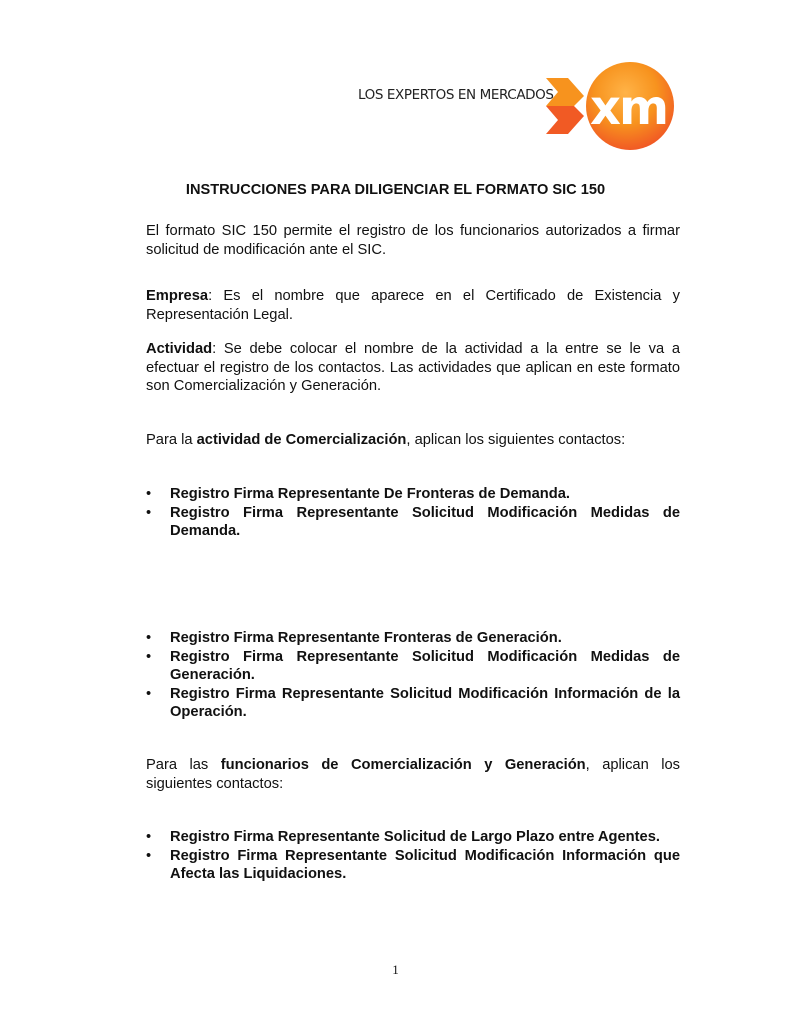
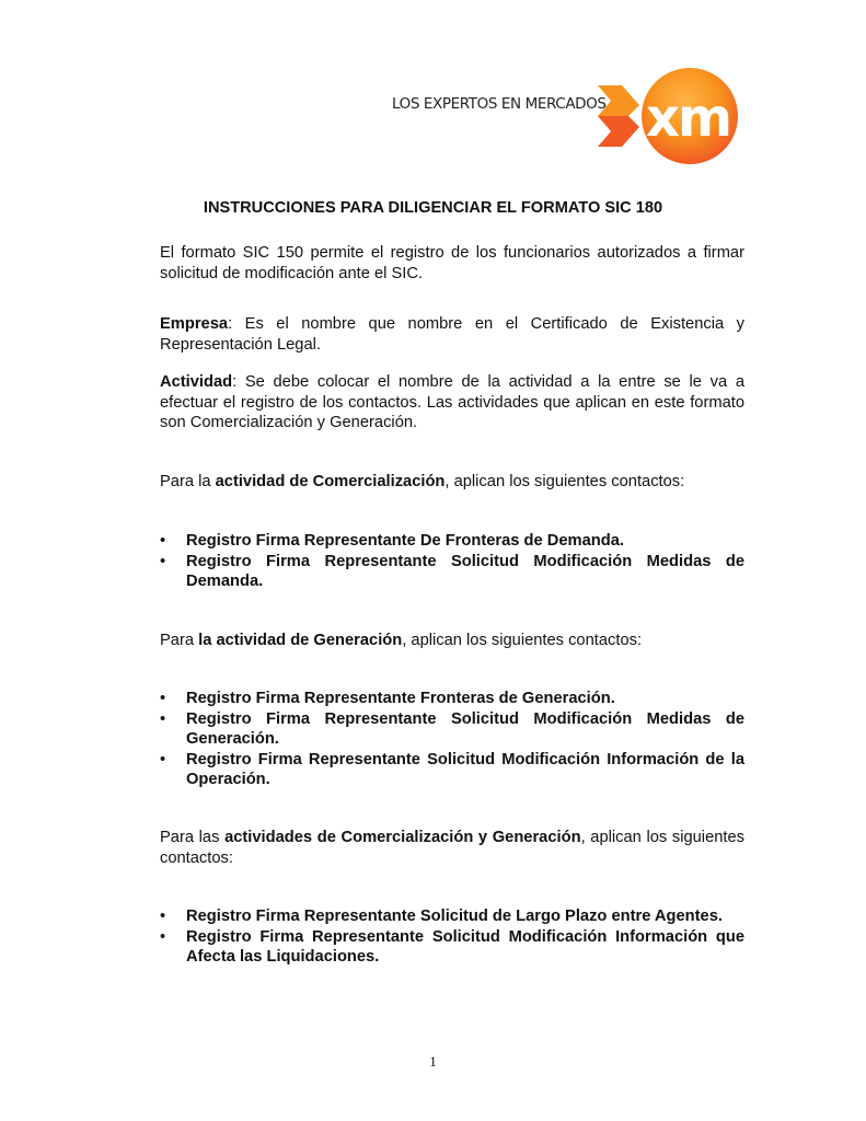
  LOS EXPERTOS EN MERCADOS
  xm
- INSTRUCCIONES PARA DILIGENCIAR EL FORMATO SIC 150
+ INSTRUCCIONES PARA DILIGENCIAR EL FORMATO SIC 180
  El formato SIC 150 permite el registro de los funcionarios autorizados a firmar solicitud de modificación ante el SIC.
- Empresa: Es el nombre que aparece en el Certificado de Existencia y Representación Legal.
+ Empresa: Es el nombre que nombre en el Certificado de Existencia y Representación Legal.
  Actividad: Se debe colocar el nombre de la actividad a la entre se le va a efectuar el registro de los contactos. Las actividades que aplican en este formato son Comercialización y Generación.
  Para la actividad de Comercialización, aplican los siguientes contactos:
  •
  Registro Firma Representante De Fronteras de Demanda.
  •
  Registro Firma Representante Solicitud Modificación Medidas de Demanda.
+ Para la actividad de Generación, aplican los siguientes contactos:
  •
  Registro Firma Representante Fronteras de Generación.
  •
  Registro Firma Representante Solicitud Modificación Medidas de Generación.
  •
  Registro Firma Representante Solicitud Modificación Información de la Operación.
- Para las funcionarios de Comercialización y Generación, aplican los siguientes contactos:
+ Para las actividades de Comercialización y Generación, aplican los siguientes contactos:
  •
  Registro Firma Representante Solicitud de Largo Plazo entre Agentes.
  •
  Registro Firma Representante Solicitud Modificación Información que Afecta las Liquidaciones.
  1
